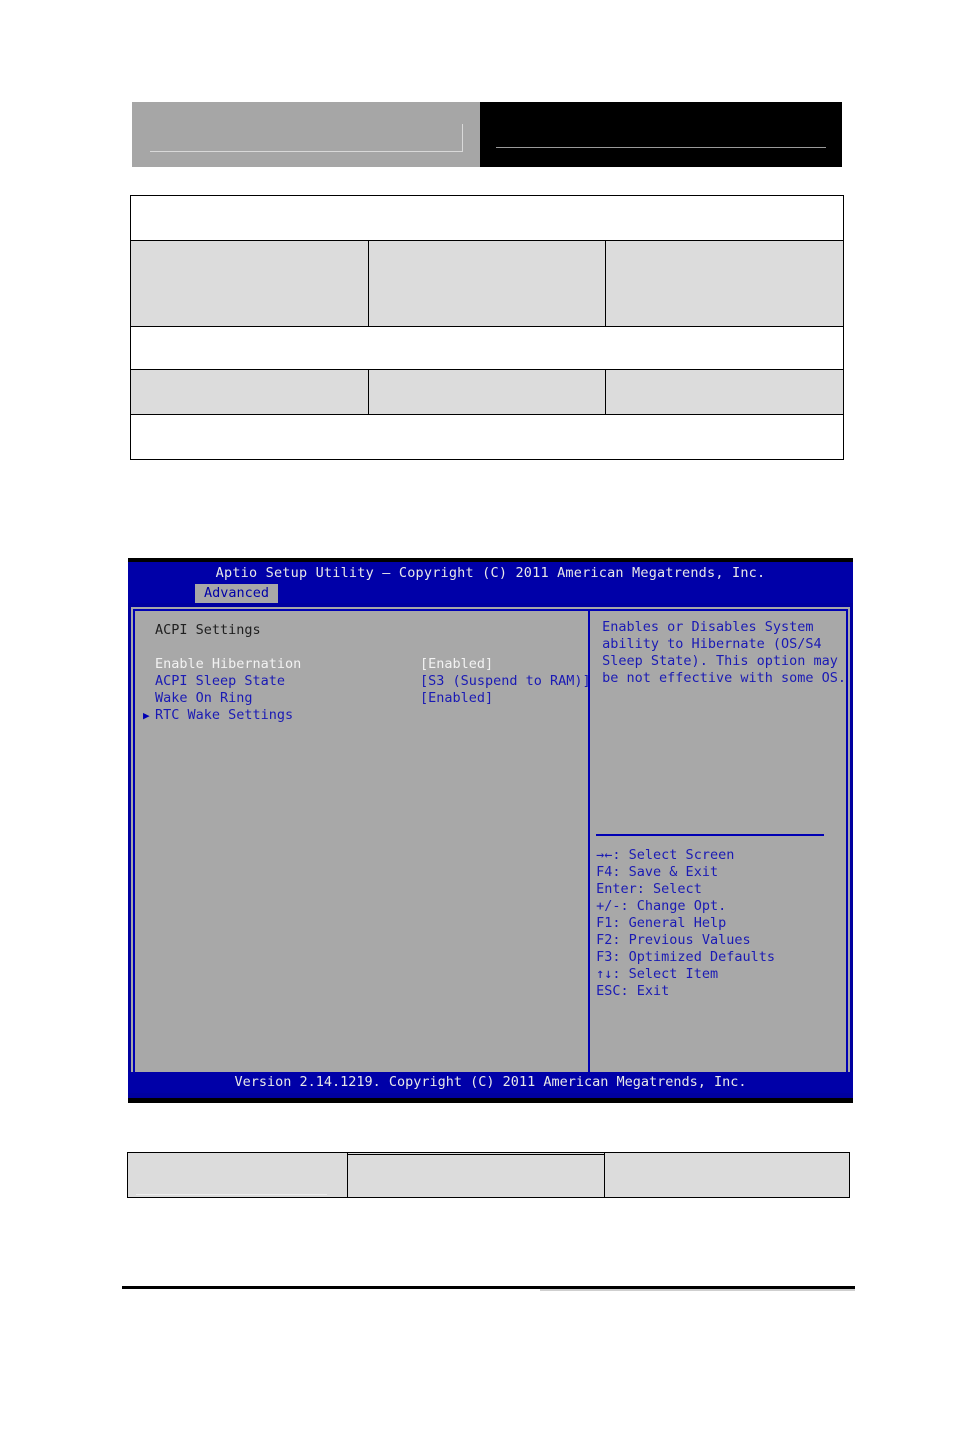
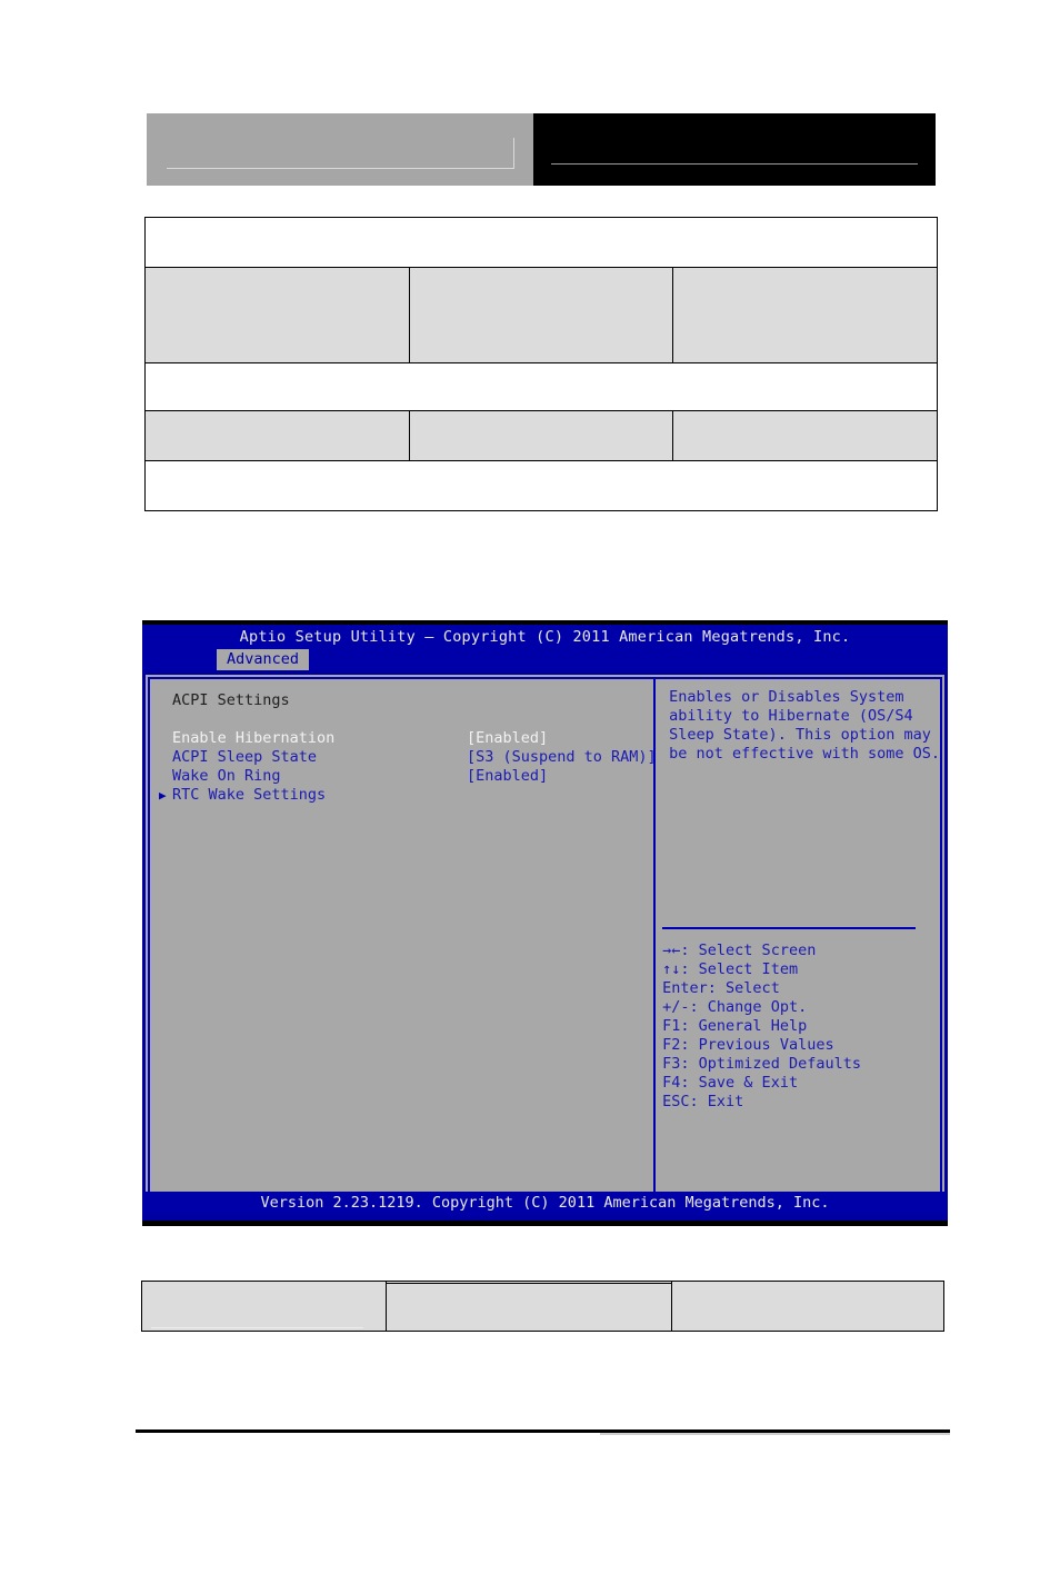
  Aptio Setup Utility – Copyright (C) 2011 American Megatrends, Inc.
  Advanced
  ACPI Settings
  Enable Hibernation
  [Enabled]
  ACPI Sleep State
  [S3 (Suspend to RAM)]
  Wake On Ring
  [Enabled]
  ▶
  RTC Wake Settings
  Enables or Disables System
  ability to Hibernate (OS/S4
  Sleep State). This option may
  be not effective with some OS.
  →←: Select Screen
- F4: Save & Exit
+ ↑↓: Select Item
  Enter: Select
  +/-: Change Opt.
  F1: General Help
  F2: Previous Values
  F3: Optimized Defaults
- ↑↓: Select Item
+ F4: Save & Exit
  ESC: Exit
- Version 2.14.1219. Copyright (C) 2011 American Megatrends, Inc.
+ Version 2.23.1219. Copyright (C) 2011 American Megatrends, Inc.
